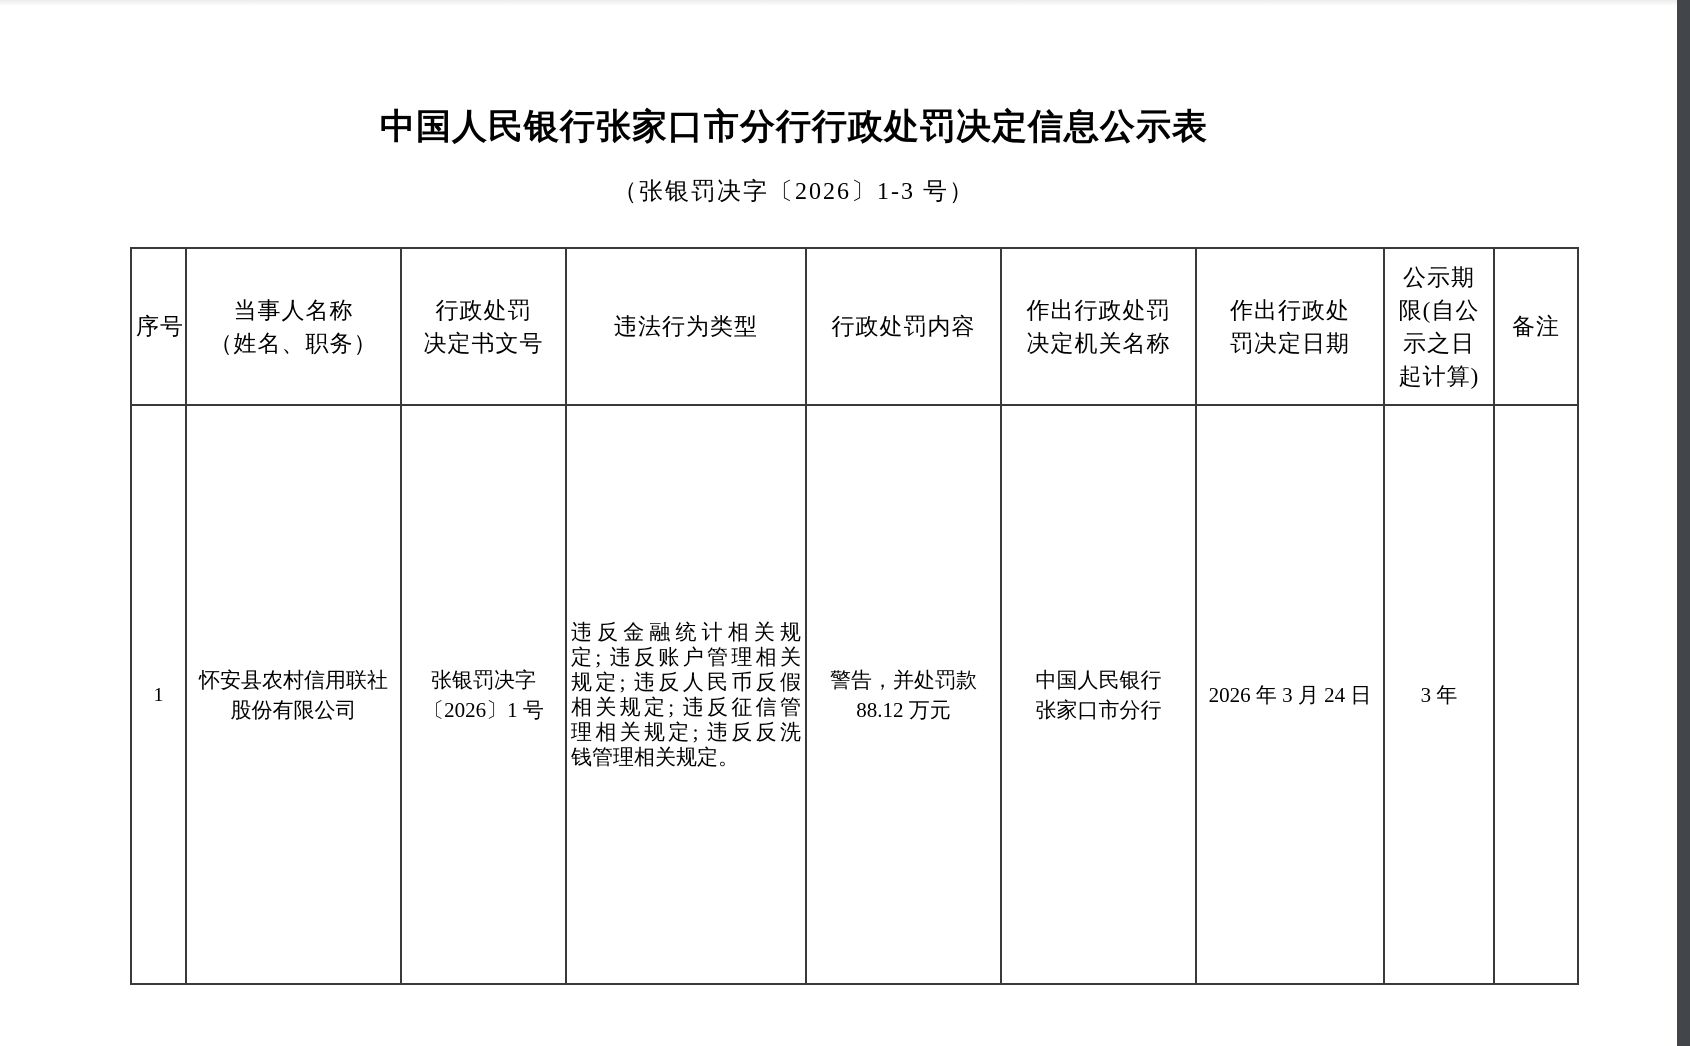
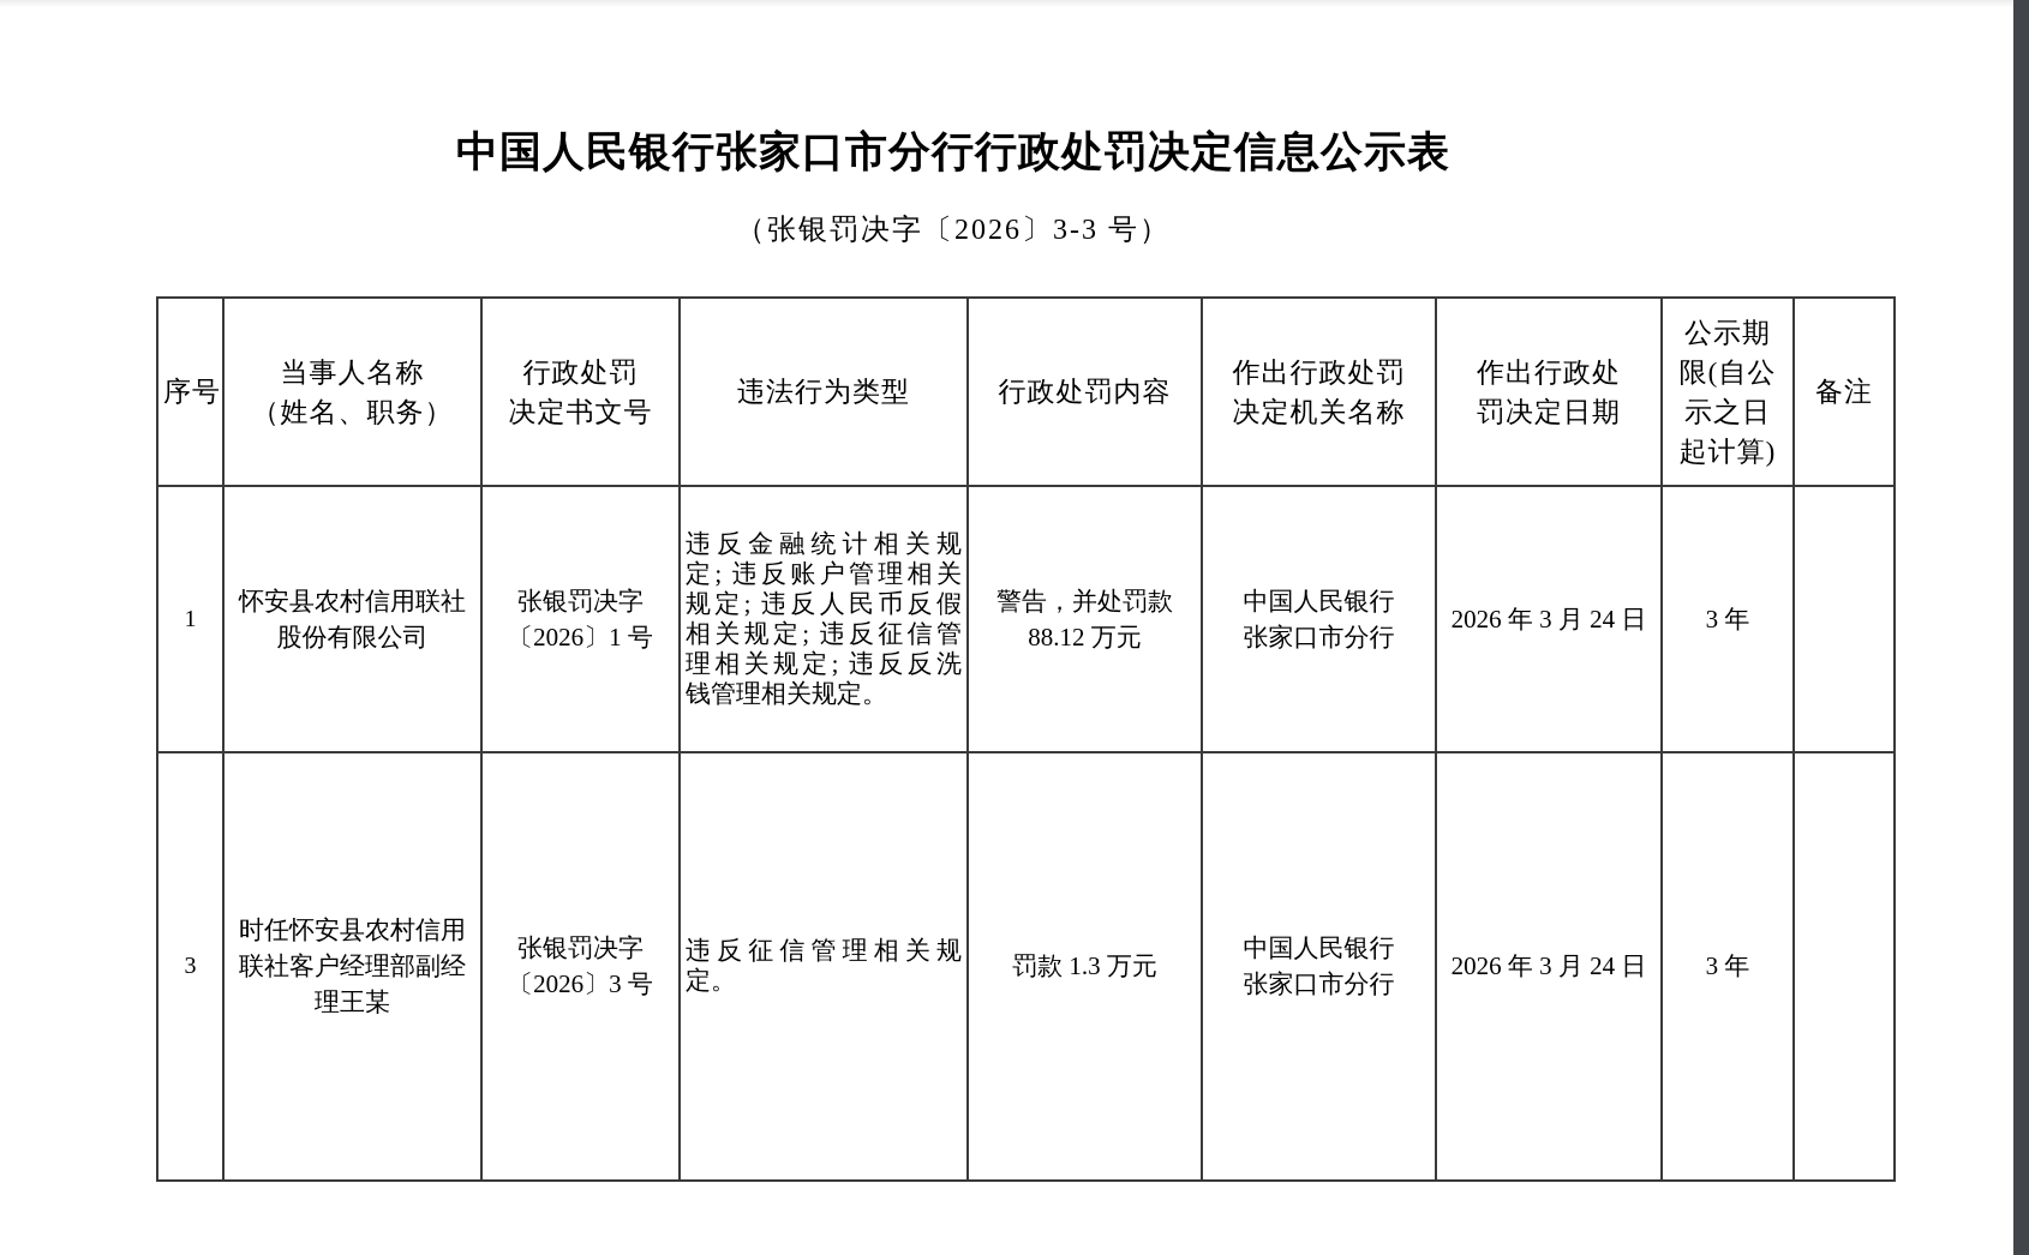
  中国人民银行张家口市分行行政处罚决定信息公示表
- （张银罚决字〔2026〕1-3 号）
+ （张银罚决字〔2026〕3-3 号）
  序号	当事人名称（姓名、职务）	行政处罚决定书文号	违法行为类型	行政处罚内容	作出行政处罚决定机关名称	作出行政处罚决定日期	公示期限(自公示之日起计算)	备注
  1	怀安县农村信用联社股份有限公司	张银罚决字〔2026〕1 号	违反金融统计相关规定; 违反账户管理相关规定; 违反人民币反假相关规定; 违反征信管理相关规定; 违反反洗钱管理相关规定。	警告，并处罚款88.12 万元	中国人民银行张家口市分行	2026 年 3 月 24 日	3 年
+ 3	时任怀安县农村信用联社客户经理部副经理王某	张银罚决字〔2026〕3 号	违反征信管理相关规定。	罚款 1.3 万元	中国人民银行张家口市分行	2026 年 3 月 24 日	3 年
